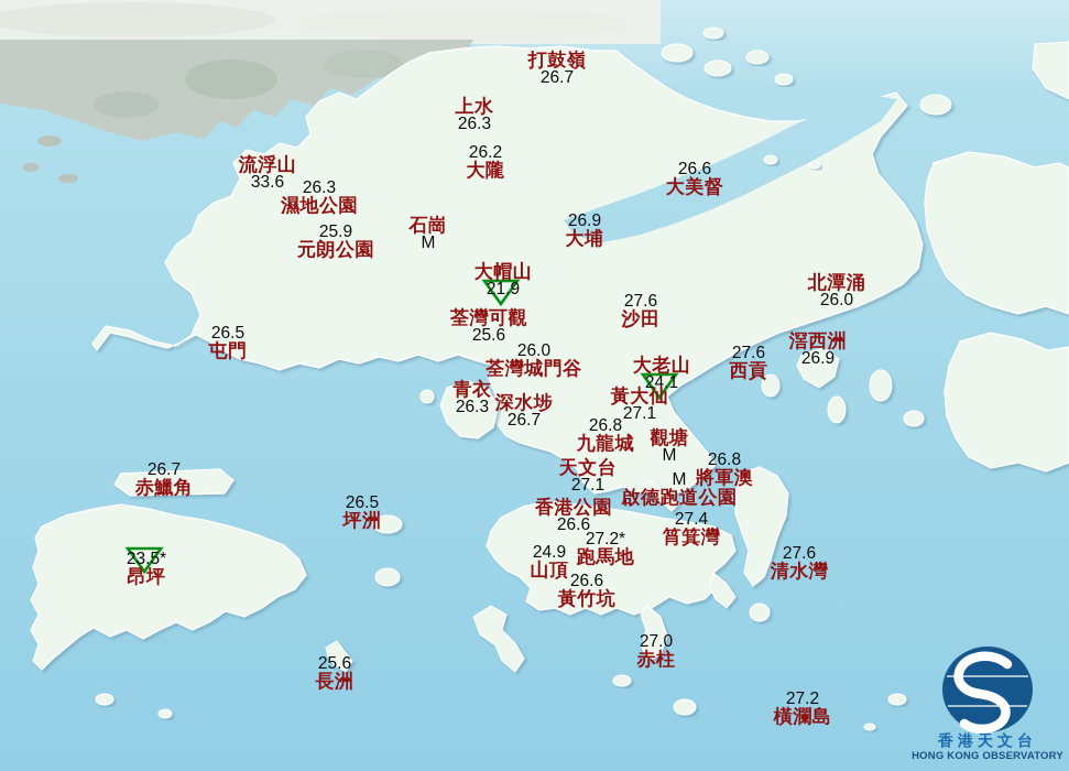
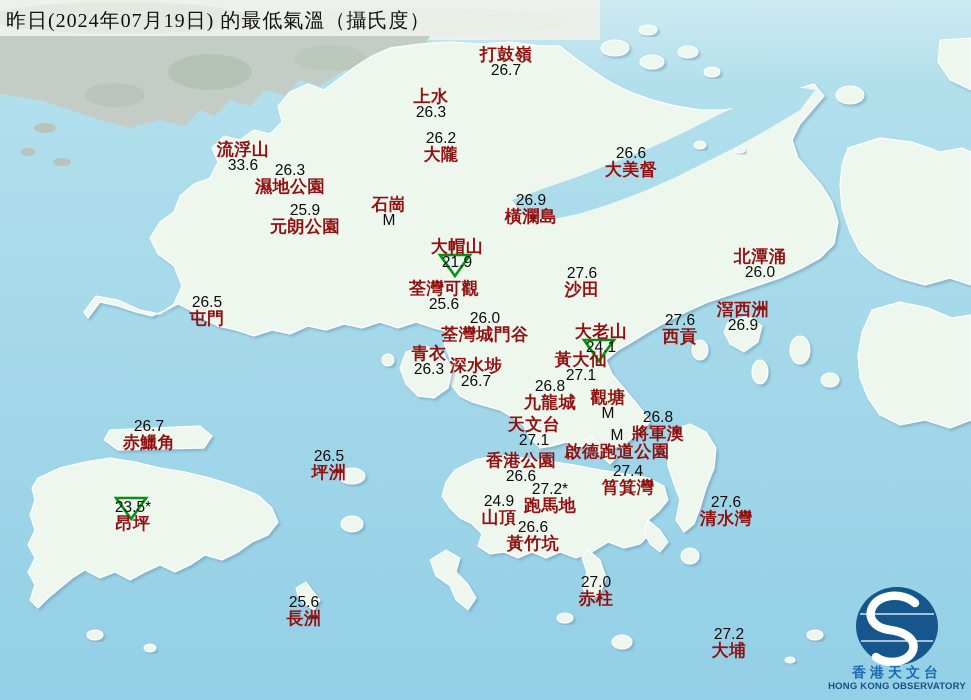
+ 昨日(2024年07月19日) 的最低氣溫（攝氏度）
  打鼓嶺
  26.7
  上水
  26.3
  26.2
  大隴
  流浮山
  33.6
  26.3
  濕地公園
  25.9
  元朗公園
  石崗
  M
  26.6
  大美督
  26.9
- 大埔
+ 橫瀾島
  北潭涌
  26.0
  27.6
  沙田
  大帽山
  21.9
  荃灣可觀
  25.6
  26.0
  荃灣城門谷
  26.5
  屯門
  大老山
  24.1
  27.6
  西貢
  滘西洲
  26.9
  青衣
  26.3
  深水埗
  26.7
  黃大仙
  27.1
  26.8
  九龍城
  觀塘
  M
  天文台
  27.1
  26.8
  將軍澳
  M
  啟德跑道公園
  香港公園
  26.6
  27.4
  筲箕灣
  27.2*
  跑馬地
  24.9
  山頂
  26.6
  黃竹坑
  26.7
  赤鱲角
  26.5
  坪洲
  23.5*
  昂坪
  25.6
  長洲
  27.0
  赤柱
  27.6
  清水灣
  27.2
- 橫瀾島
+ 大埔
  香港天文台
  HONG KONG OBSERVATORY
